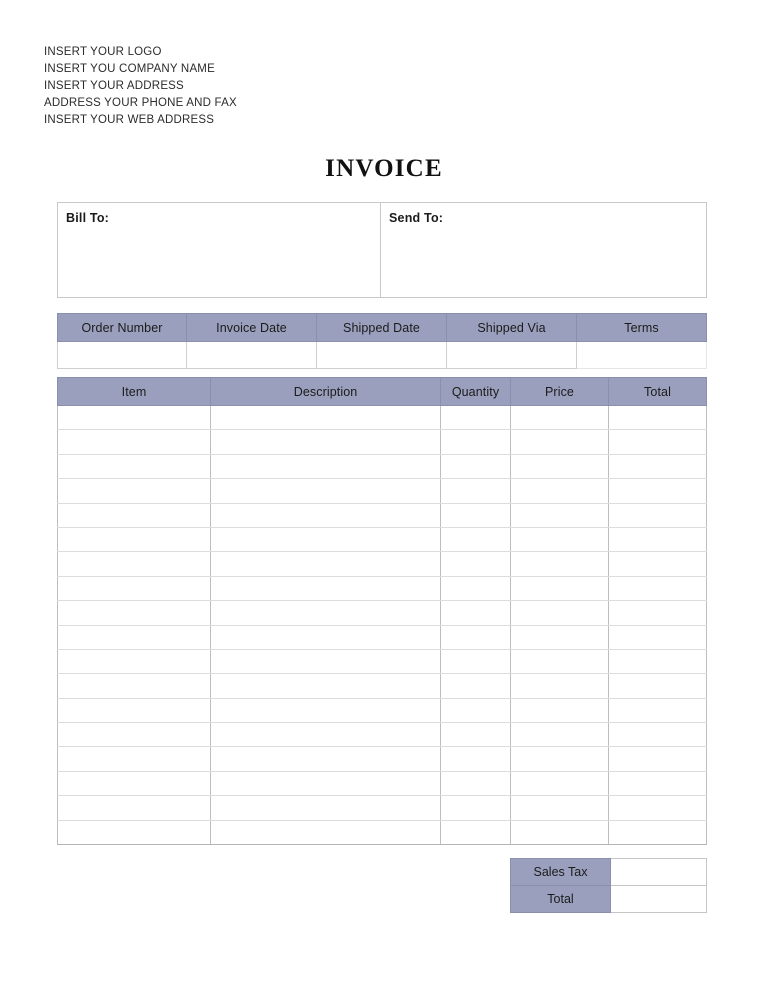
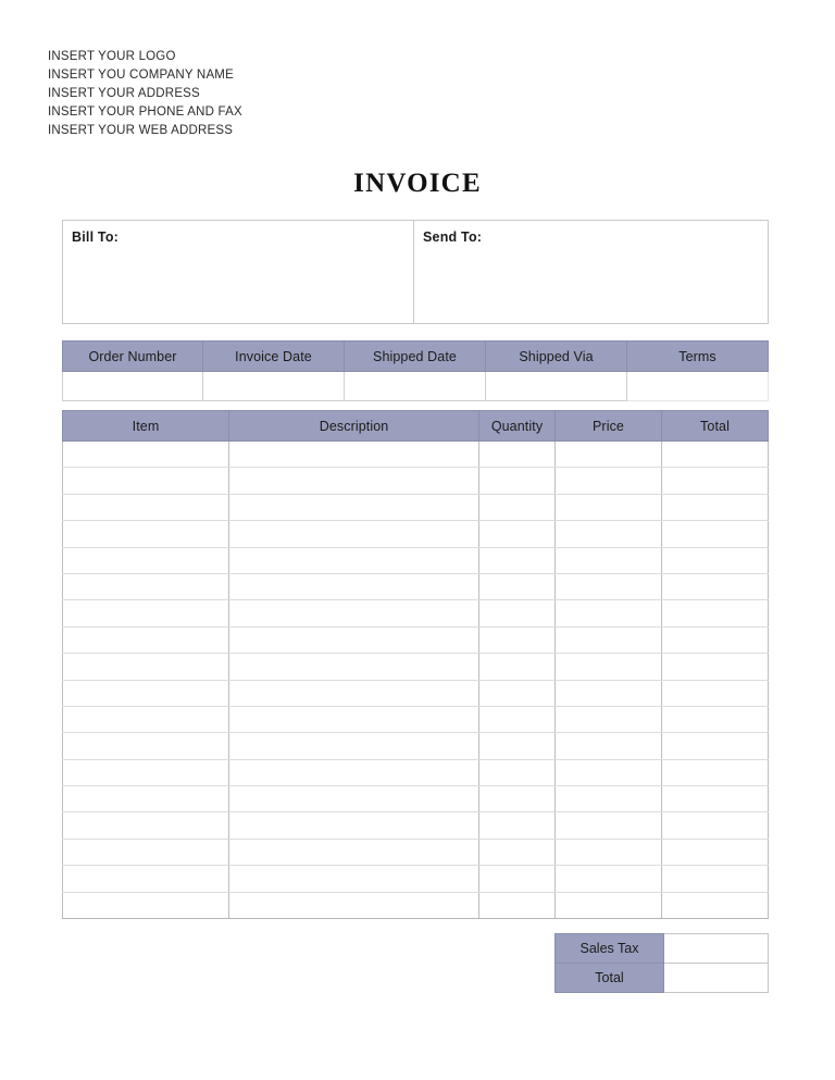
  INSERT YOUR LOGO
  INSERT YOU COMPANY NAME
  INSERT YOUR ADDRESS
- ADDRESS YOUR PHONE AND FAX
+ INSERT YOUR PHONE AND FAX
  INSERT YOUR WEB ADDRESS
  INVOICE
  Bill To:
  Send To:
  Order Number	Invoice Date	Shipped Date	Shipped Via	Terms
  Item	Description	Quantity	Price	Total
  Sales Tax
  Total
